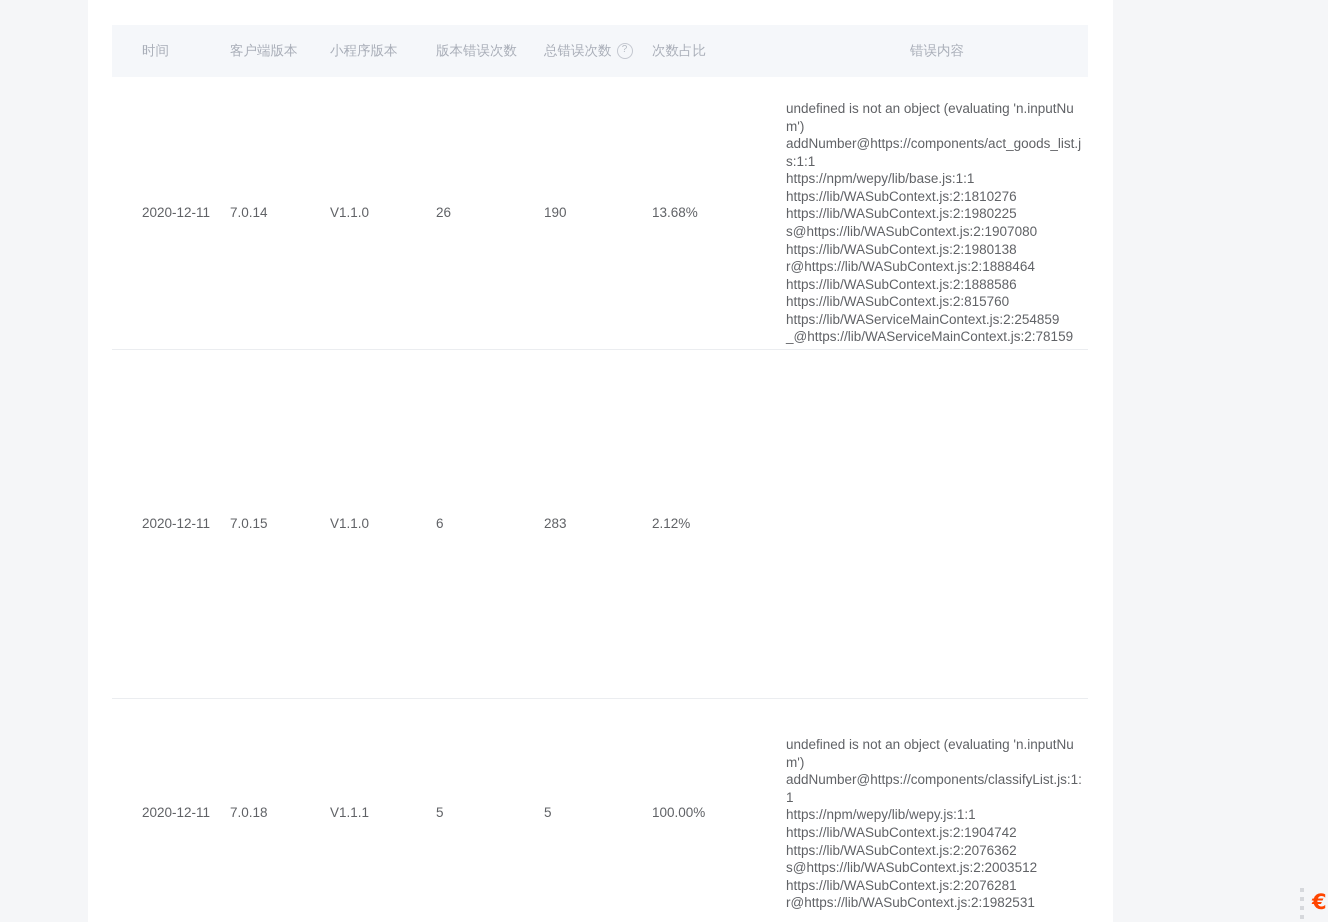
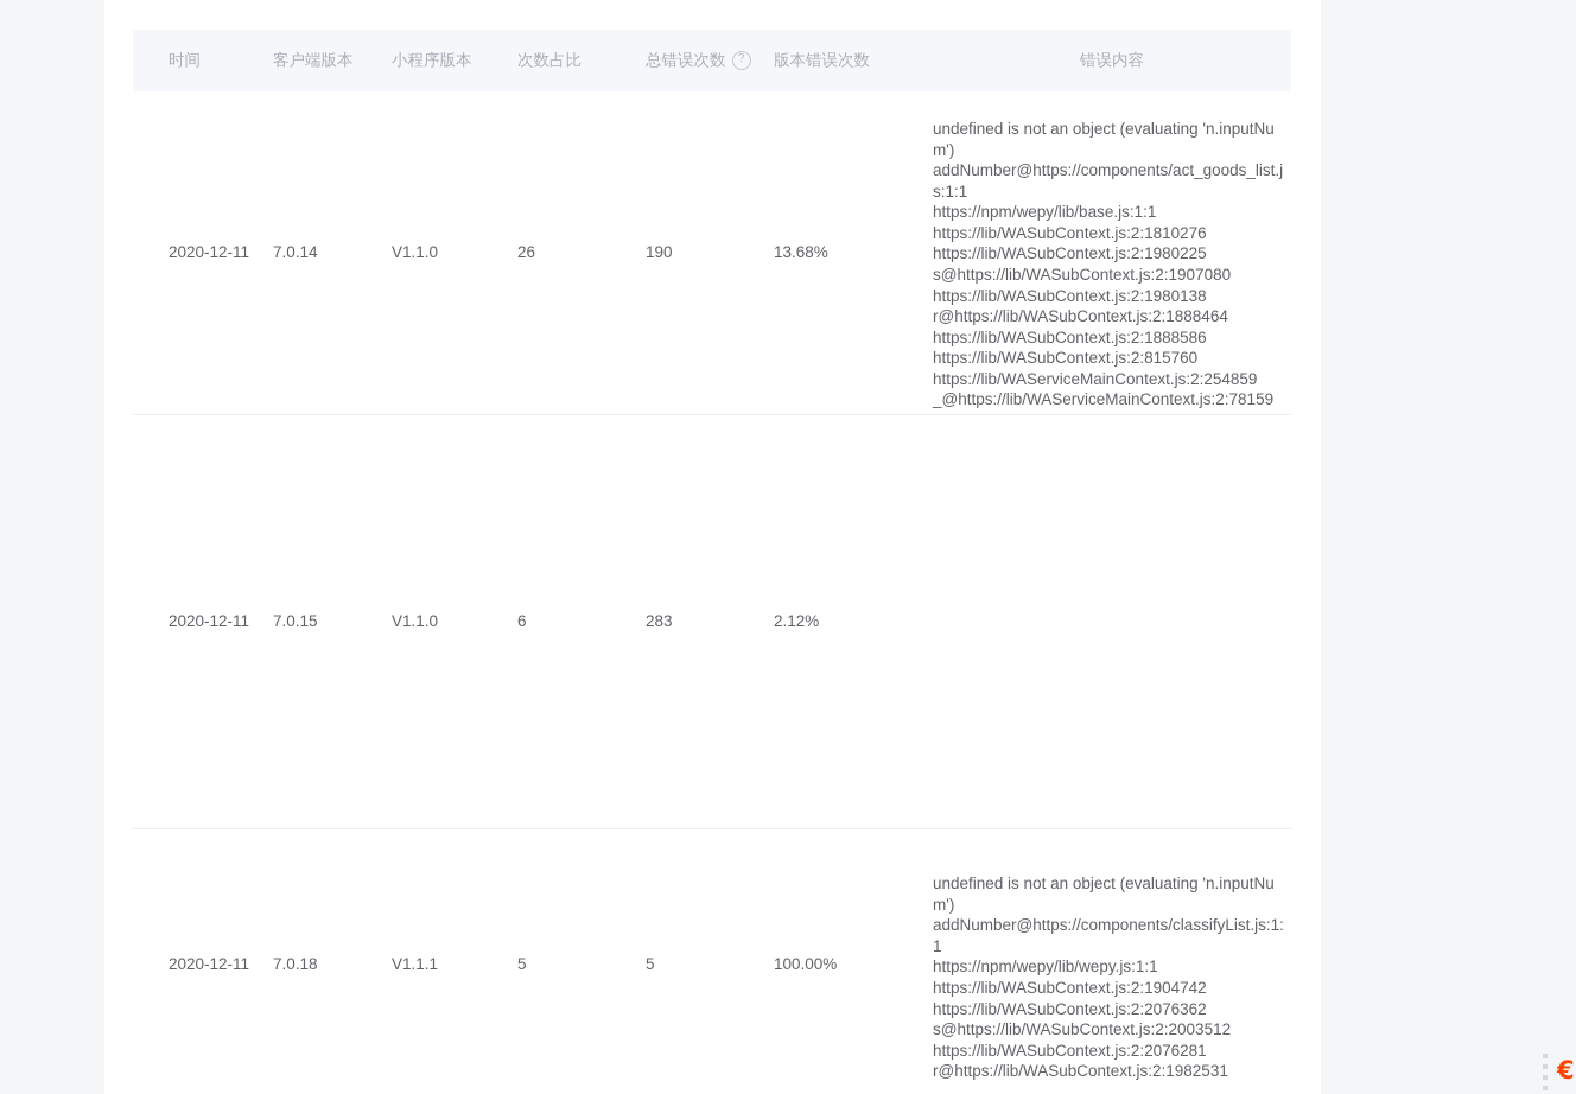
  时间
  客户端版本
  小程序版本
- 版本错误次数
+ 次数占比
  总错误次数
  ?
- 次数占比
+ 版本错误次数
  错误内容
  2020-12-11
  7.0.14
  V1.1.0
  26
  190
  13.68%
  undefined is not an object (evaluating 'n.inputNum')
  addNumber@https://components/act_goods_list.js:1:1
  https://npm/wepy/lib/base.js:1:1
  https://lib/WASubContext.js:2:1810276
  https://lib/WASubContext.js:2:1980225
  s@https://lib/WASubContext.js:2:1907080
  https://lib/WASubContext.js:2:1980138
  r@https://lib/WASubContext.js:2:1888464
  https://lib/WASubContext.js:2:1888586
  https://lib/WASubContext.js:2:815760
  https://lib/WAServiceMainContext.js:2:254859
  _@https://lib/WAServiceMainContext.js:2:78159
  2020-12-11
  7.0.15
  V1.1.0
  6
  283
  2.12%
  2020-12-11
  7.0.18
  V1.1.1
  5
  5
  100.00%
  undefined is not an object (evaluating 'n.inputNum')
  addNumber@https://components/classifyList.js:1:1
  https://npm/wepy/lib/wepy.js:1:1
  https://lib/WASubContext.js:2:1904742
  https://lib/WASubContext.js:2:2076362
  s@https://lib/WASubContext.js:2:2003512
  https://lib/WASubContext.js:2:2076281
  r@https://lib/WASubContext.js:2:1982531
  €
